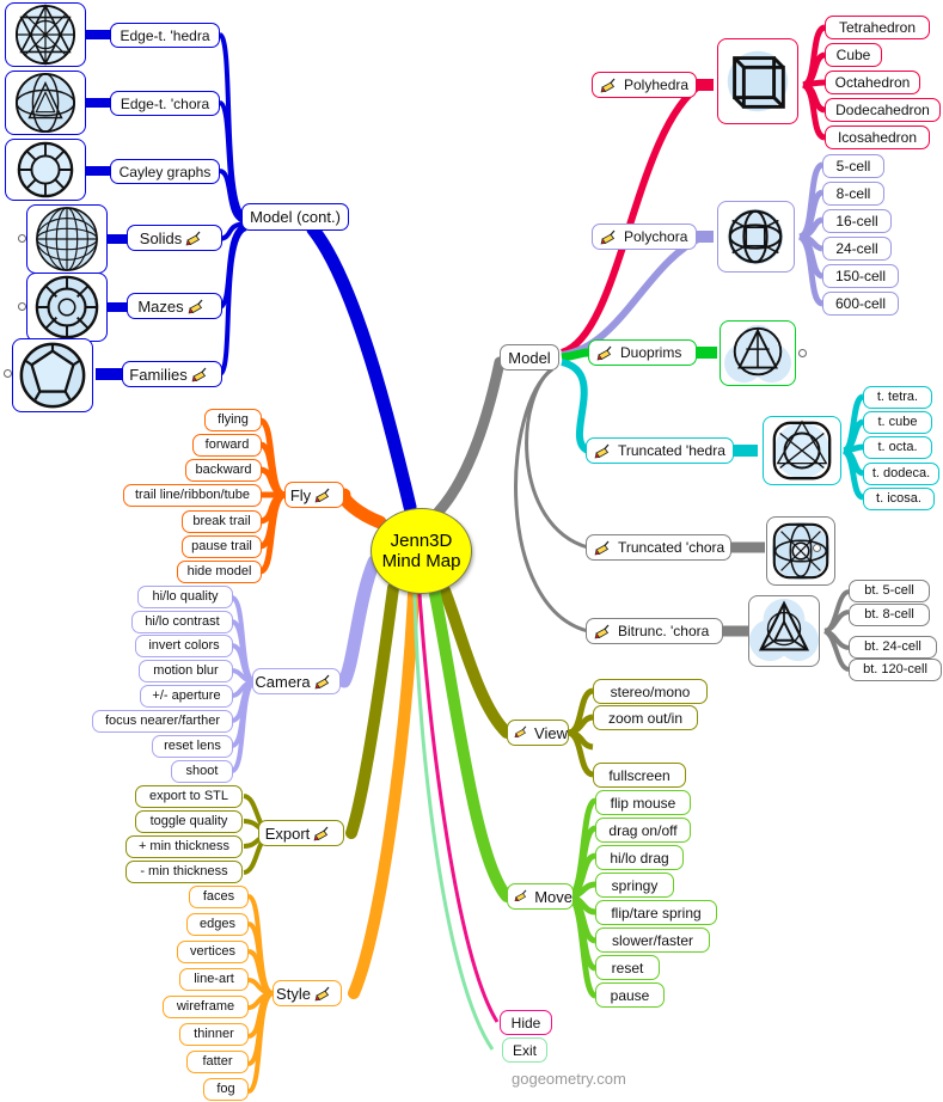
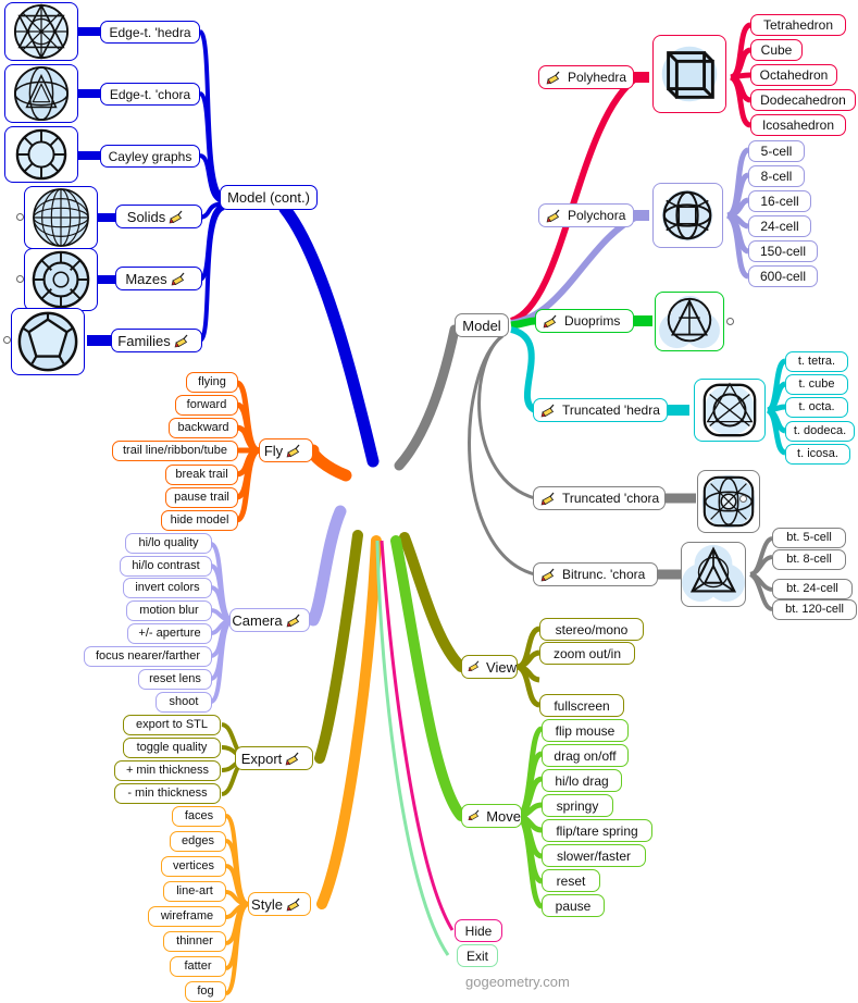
- Jenn3D
- Mind Map
  Model
  Polyhedra
  Tetrahedron
  Cube
  Octahedron
  Dodecahedron
  Icosahedron
  Polychora
  5-cell
  8-cell
  16-cell
  24-cell
  150-cell
  600-cell
  Duoprims
  Truncated 'hedra
  t. tetra.
  t. cube
  t. octa.
  t. dodeca.
  t. icosa.
  Truncated 'chora
  Bitrunc. 'chora
  bt. 5-cell
  bt. 8-cell
  bt. 24-cell
  bt. 120-cell
  Model (cont.)
  Edge-t. 'hedra
  Edge-t. 'chora
  Cayley graphs
  Solids
  Mazes
  Families
  Fly
  flying
  forward
  backward
  trail line/ribbon/tube
  break trail
  pause trail
  hide model
  Camera
  hi/lo quality
  hi/lo contrast
  invert colors
  motion blur
  +/- aperture
  focus nearer/farther
  reset lens
  shoot
  Export
  export to STL
  toggle quality
  + min thickness
  - min thickness
  Style
  faces
  edges
  vertices
  line-art
  wireframe
  thinner
  fatter
  fog
  View
  stereo/mono
  zoom out/in
  fullscreen
  Move
  flip mouse
  drag on/off
  hi/lo drag
  springy
  flip/tare spring
  slower/faster
  reset
  pause
  Hide
  Exit
  gogeometry.com
